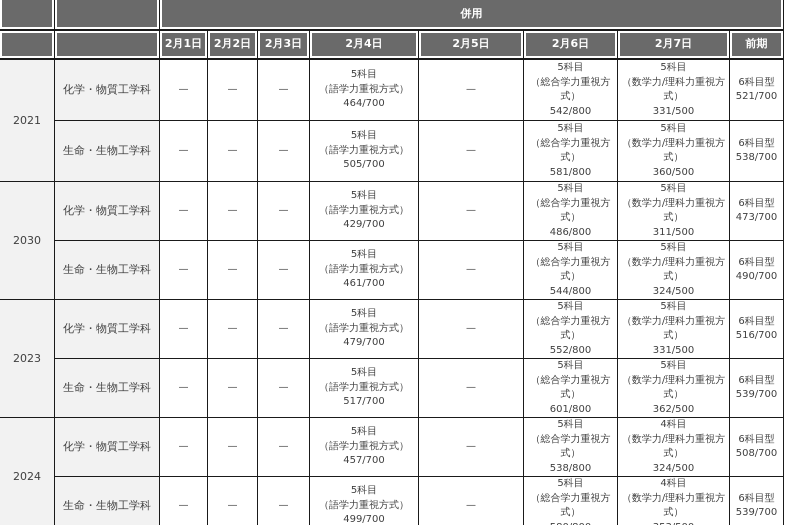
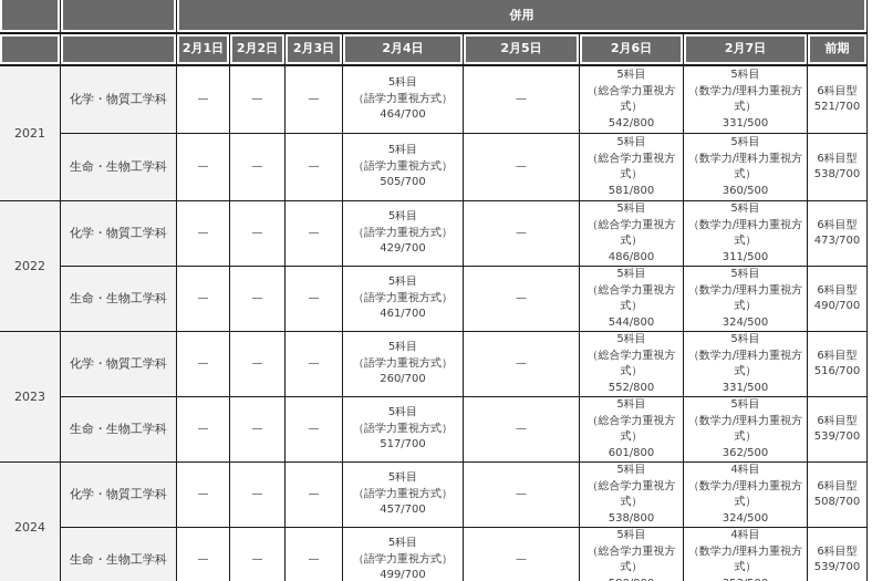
  		併用
  		2月1日	2月2日	2月3日	2月4日	2月5日	2月6日	2月7日	前期
  2021	化学・物質工学科	—	—	—	5科目 （語学力重視方式） 464/700	—	5科目 （総合学力重視方式） 542/800	5科目 （数学力/理科力重視方式） 331/500	6科目型 521/700
  生命・生物工学科	—	—	—	5科目 （語学力重視方式） 505/700	—	5科目 （総合学力重視方式） 581/800	5科目 （数学力/理科力重視方式） 360/500	6科目型 538/700
- 2030	化学・物質工学科	—	—	—	5科目 （語学力重視方式） 429/700	—	5科目 （総合学力重視方式） 486/800	5科目 （数学力/理科力重視方式） 311/500	6科目型 473/700
+ 2022	化学・物質工学科	—	—	—	5科目 （語学力重視方式） 429/700	—	5科目 （総合学力重視方式） 486/800	5科目 （数学力/理科力重視方式） 311/500	6科目型 473/700
  生命・生物工学科	—	—	—	5科目 （語学力重視方式） 461/700	—	5科目 （総合学力重視方式） 544/800	5科目 （数学力/理科力重視方式） 324/500	6科目型 490/700
- 2023	化学・物質工学科	—	—	—	5科目 （語学力重視方式） 479/700	—	5科目 （総合学力重視方式） 552/800	5科目 （数学力/理科力重視方式） 331/500	6科目型 516/700
+ 2023	化学・物質工学科	—	—	—	5科目 （語学力重視方式） 260/700	—	5科目 （総合学力重視方式） 552/800	5科目 （数学力/理科力重視方式） 331/500	6科目型 516/700
  生命・生物工学科	—	—	—	5科目 （語学力重視方式） 517/700	—	5科目 （総合学力重視方式） 601/800	5科目 （数学力/理科力重視方式） 362/500	6科目型 539/700
  2024	化学・物質工学科	—	—	—	5科目 （語学力重視方式） 457/700	—	5科目 （総合学力重視方式） 538/800	4科目 （数学力/理科力重視方式） 324/500	6科目型 508/700
  生命・生物工学科	—	—	—	5科目 （語学力重視方式） 499/700	—	5科目 （総合学力重視方式）	4科目 （数学力/理科力重視方式）	6科目型 539/700
